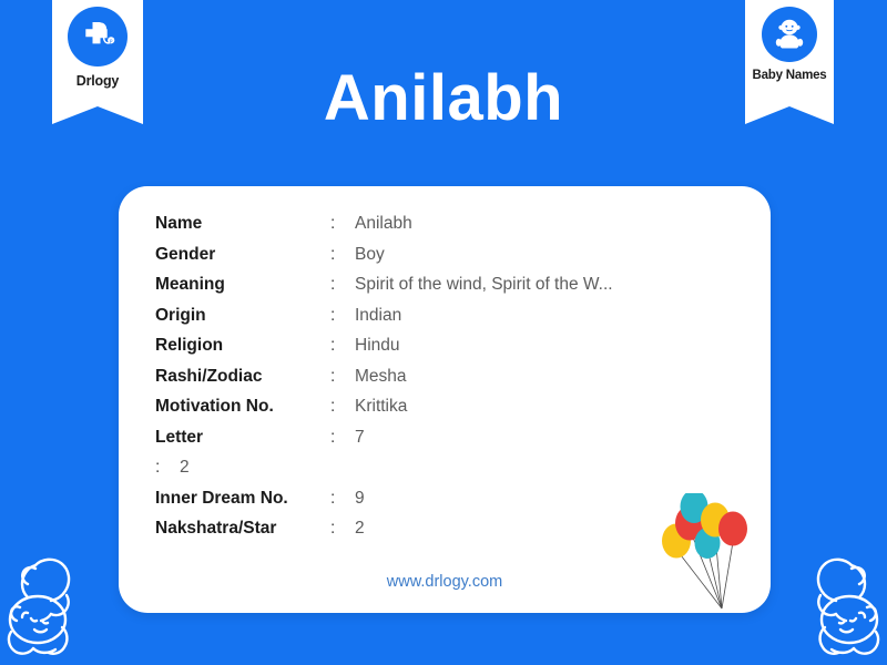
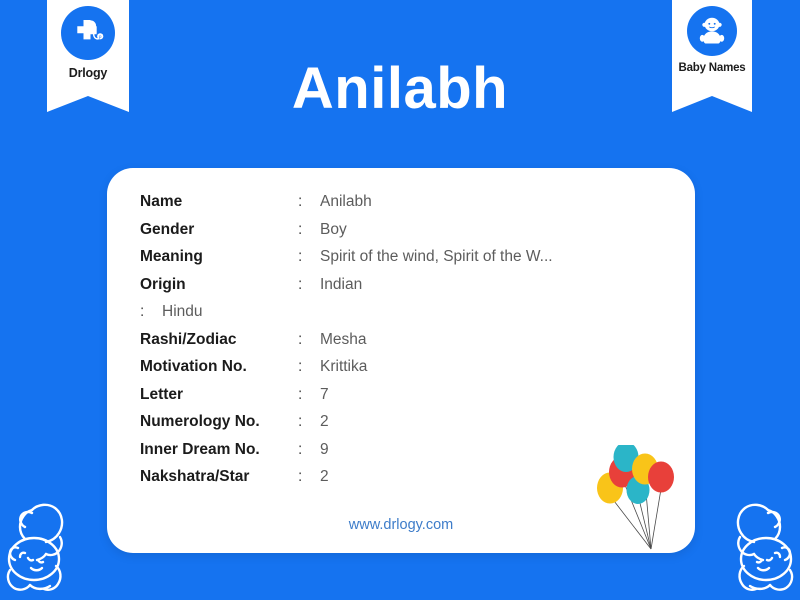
  Drlogy
  Baby Names
  Anilabh
  Name
  :
  Anilabh
  Gender
  :
  Boy
  Meaning
  :
  Spirit of the wind, Spirit of the W...
  Origin
  :
  Indian
- Religion
  :
  Hindu
  Rashi/Zodiac
  :
  Mesha
  Motivation No.
  :
  Krittika
  Letter
  :
  7
+ Numerology No.
  :
  2
  Inner Dream No.
  :
  9
  Nakshatra/Star
  :
  2
  www.drlogy.com
